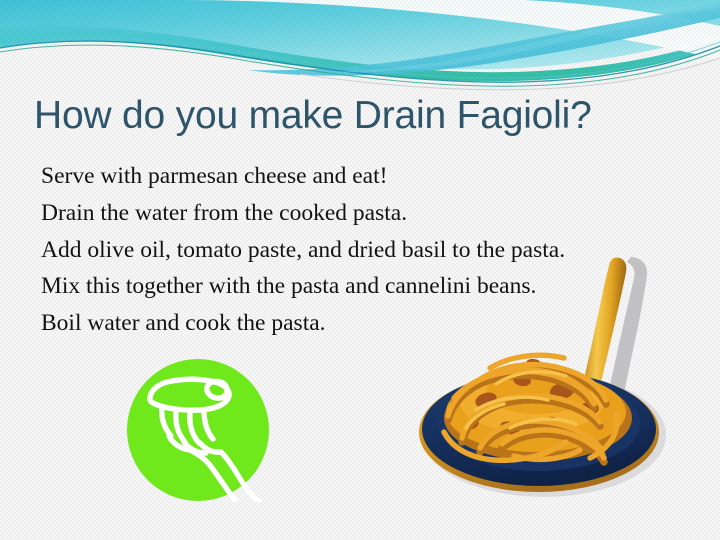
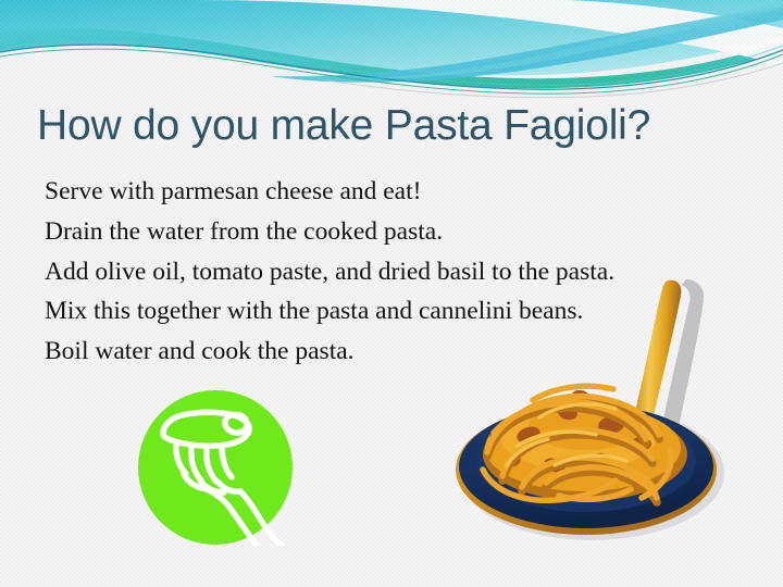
- How do you make Drain Fagioli?
+ How do you make Pasta Fagioli?
  Serve with parmesan cheese and eat!
  Drain the water from the cooked pasta.
  Add olive oil, tomato paste, and dried basil to the pasta.
  Mix this together with the pasta and cannelini beans.
  Boil water and cook the pasta.
